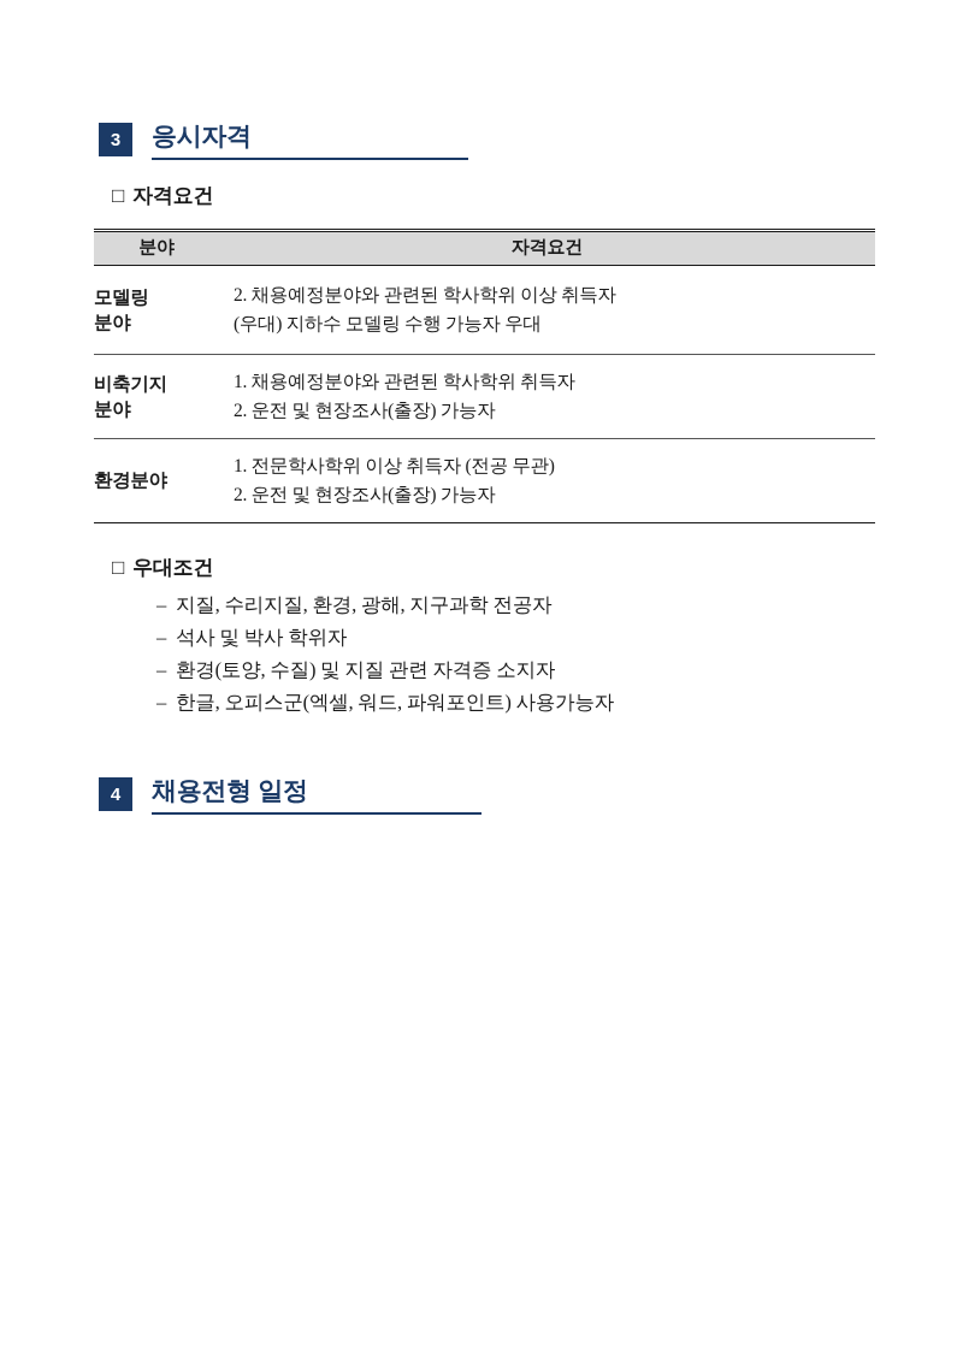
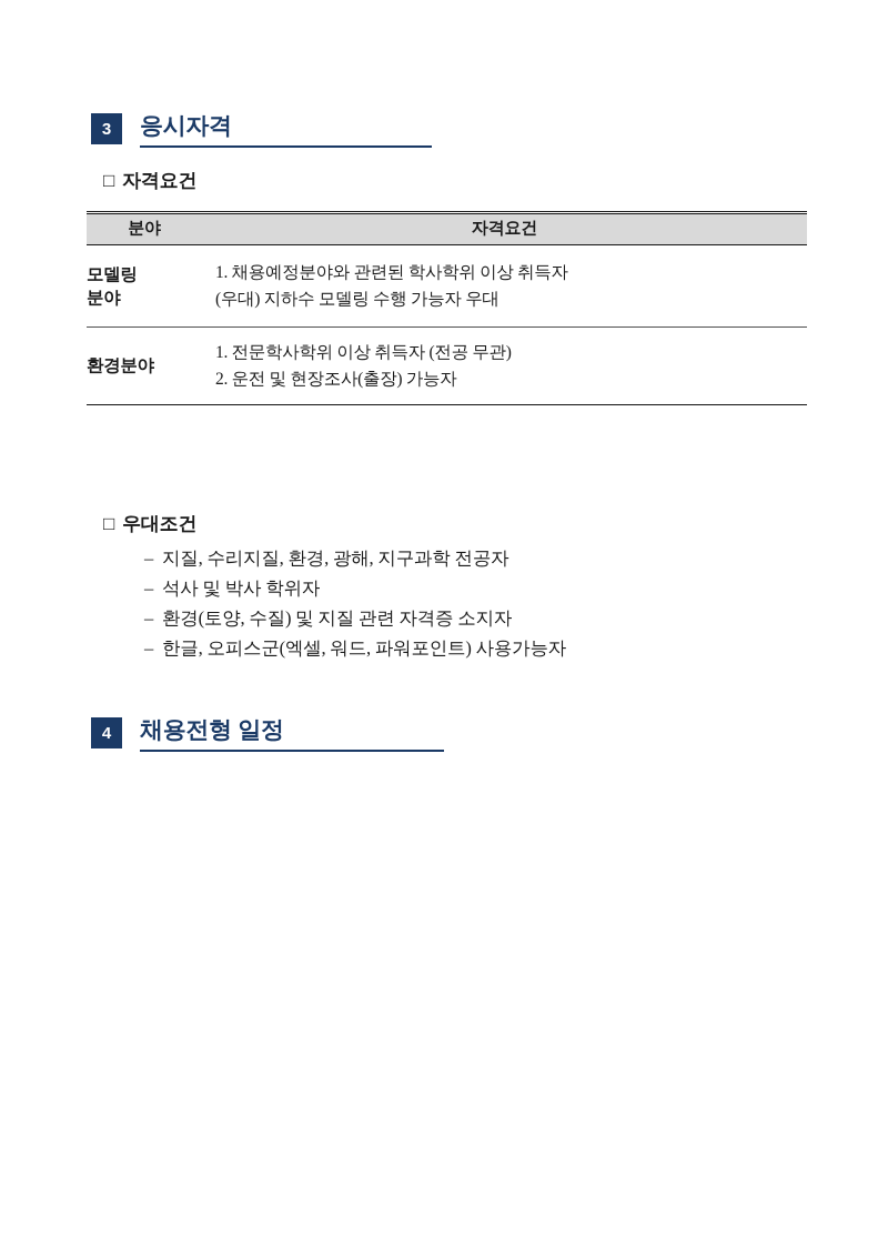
  3
  응시자격
  □ 자격요건
  분야	자격요건
- 모델링 분야	2. 채용예정분야와 관련된 학사학위 이상 취득자 (우대) 지하수 모델링 수행 가능자 우대
+ 모델링 분야	1. 채용예정분야와 관련된 학사학위 이상 취득자 (우대) 지하수 모델링 수행 가능자 우대
- 비축기지 분야	1. 채용예정분야와 관련된 학사학위 취득자 2. 운전 및 현장조사(출장) 가능자
  환경분야	1. 전문학사학위 이상 취득자 (전공 무관) 2. 운전 및 현장조사(출장) 가능자
  □ 우대조건
  – 지질, 수리지질, 환경, 광해, 지구과학 전공자
  – 석사 및 박사 학위자
  – 환경(토양, 수질) 및 지질 관련 자격증 소지자
  – 한글, 오피스군(엑셀, 워드, 파워포인트) 사용가능자
  4
  채용전형 일정
